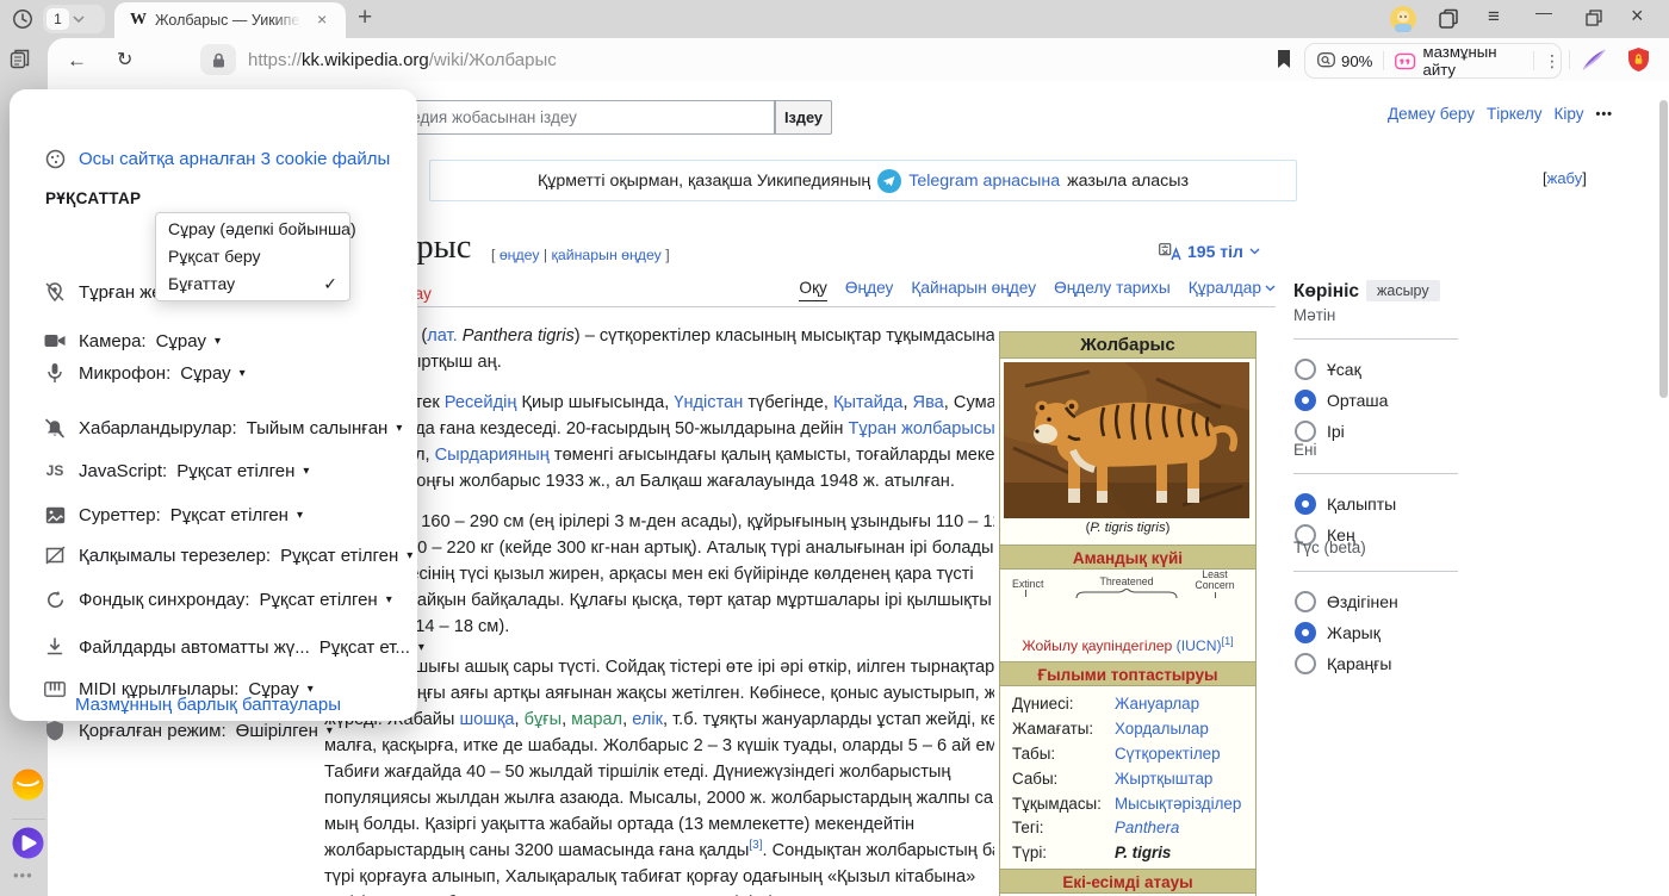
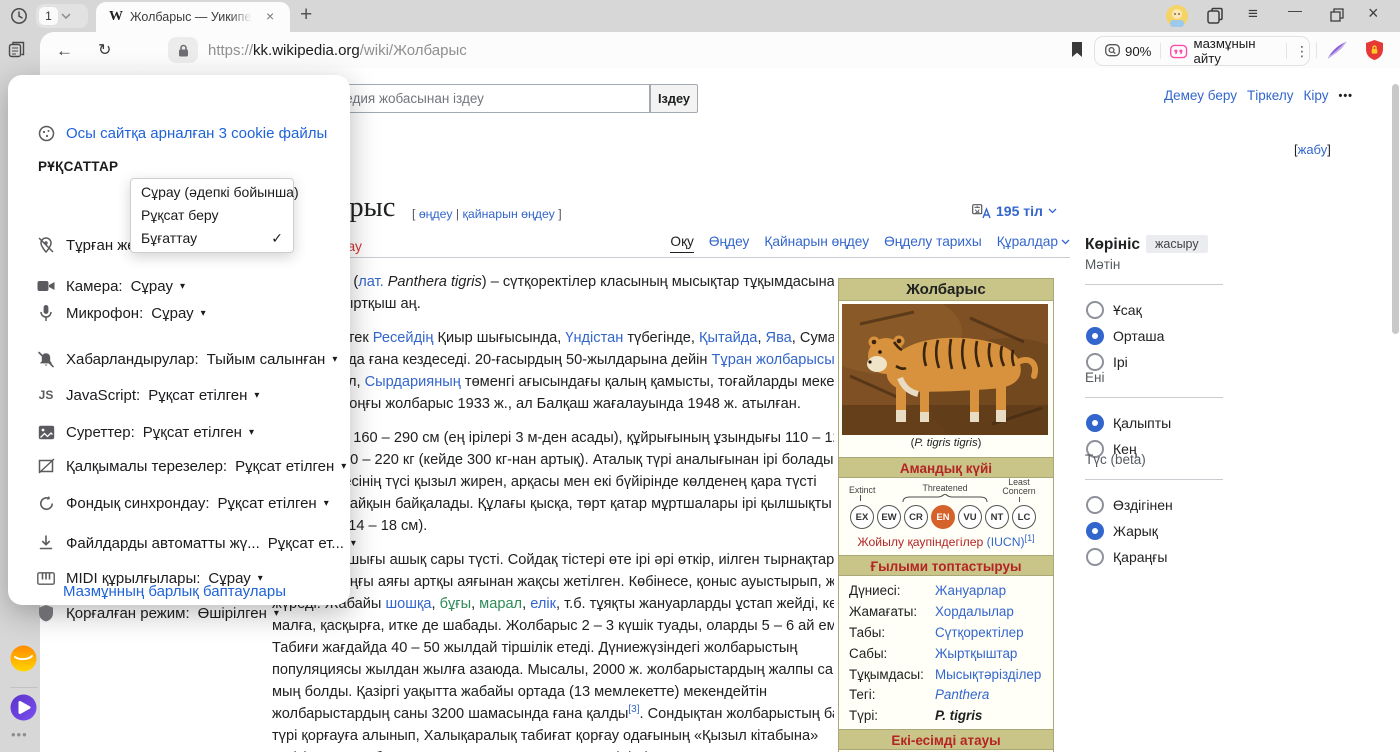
  1
  W
  Жолбарыс — Уик
  ×
  +
  ≡
  —
  ×
  ←
  ↻
  https://kk.wikipedia.org/wiki/Жолбарыс
  90%
  мазмұнын айту
  ⋮
  •••
  дия жобасынан іздеу
  Іздеу
  Демеу беру
  Тіркелу
  Кіру
  •••
- Құрметті оқырман, қазақша Уикипедияның
- Telegram арнасына
- жазыла аласыз
  [жабу]
  [ өңдеу | қайнарын өңдеу ]
  195 тіл
  Оқу
  Өңдеу
  Қайнарын өңдеу
  Өңделу тарихы
  Құралдар
  (лат. Panthera tigris) – сүтқоректілер класының мысықтар тұқымдасына
  тек Ресейдің Қиыр шығысында, Үндістан түбегінде, Қытайда, Ява, Сума
  да ғана кездеседі. 20-ғасырдың 50-жылдарына дейін Тұран жолбарысы
  л, Сырдарияның төменгі ағысындағы қалың қамысты, тоғайларды меке
  оңғы жолбарыс 1933 ж., ал Балқаш жағалауында 1948 ж. атылған.
  160 – 290 см (ең ірілері 3 м-ден асады), құйрығының ұзындығы 110 – 1
  0 – 220 кг (кейде 300 кг-нан артық). Аталық түрі аналығынан ірі болады
  сінің түсі қызыл жирен, арқасы мен екі бүйірінде көлденең қара түсті
  айқын байқалады. Құлағы қысқа, төрт қатар мұртшалары ірі қылшықты
  шығы ашық сары түсті. Сойдақ тістері өте ірі әрі өткір, иілген тырнақтар
  ңғы аяғы артқы аяғынан жақсы жетілген. Көбінесе, қоныс ауыстырып, ж
  абайы шошқа, бұғы, марал, елік, т.б. тұяқты жануарларды ұстап жейді, ке
  малға, қасқырға, итке де шабады. Жолбарыс 2 – 3 күшік туады, оларды 5 – 6 ай ем
  Табиғи жағдайда 40 – 50 жылдай тіршілік етеді. Дүниежүзіндегі жолбарыстың
  популяциясы жылдан жылға азаюда. Мысалы, 2000 ж. жолбарыстардың жалпы са
  мың болды. Қазіргі уақытта жабайы ортада (13 мемлекетте) мекендейтін
  жолбарыстардың саны 3200 шамасында ғана қалды[3]. Сондықтан жолбарыстың б
  түрі қорғауға алынып, Халықаралық табиғат қорғау одағының «Қызыл кітабына»
  Жолбарыс
  (P. tigris tigris)
  Амандық күйі
  Extinct
  Threatened
  Least
  Concern
+ EX
+ EW
+ CR
+ EN
+ VU
+ NT
+ LC
  Жойылу қаупіндегілер (IUCN)[1]
  Ғылыми топтастыруы
  Дүниесі:
  Жануарлар
  Жамағаты:
  Хордалылар
  Табы:
  Сүтқоректілер
  Сабы:
  Жыртқыштар
  Тұқымдасы:
  Мысықтәрізділер
  Тегі:
  Panthera
  Түрі:
  P. tigris
  Екі-есімді атауы
  Көрініс
  жасыру
  Мәтін
  Ұсақ
  Орташа
  Ірі
  Ені
  Қалыпты
  Кең
  Түс (beta)
  Өздігінен
  Жарық
  Қараңғы
  РҰҚСАТТАР
  Осы сайтқа арналған 3 cookie файлы
  Камера:
  Сұрау
  ▾
  Микрофон:
  Сұрау
  ▾
  Хабарландырулар:
  Тыйым салынған
  ▾
  JS
  JavaScript:
  Рұқсат етілген
  ▾
  Суреттер:
  Рұқсат етілген
  ▾
  Қалқымалы терезелер:
  Рұқсат етілген
  ▾
  Фондық синхрондау:
  Рұқсат етілген
  ▾
  Файлдарды автоматты жү...
  Рұқсат ет...
  ▾
  MIDI құрылғылары:
  Сұрау
  ▾
  Қорғалған режим:
  Өшірілген
  ▾
  Мазмұнның барлық баптаулары
  Сұрау (әдепкі бойынша)
  Рұқсат беру
  Бұғаттау
  ✓
